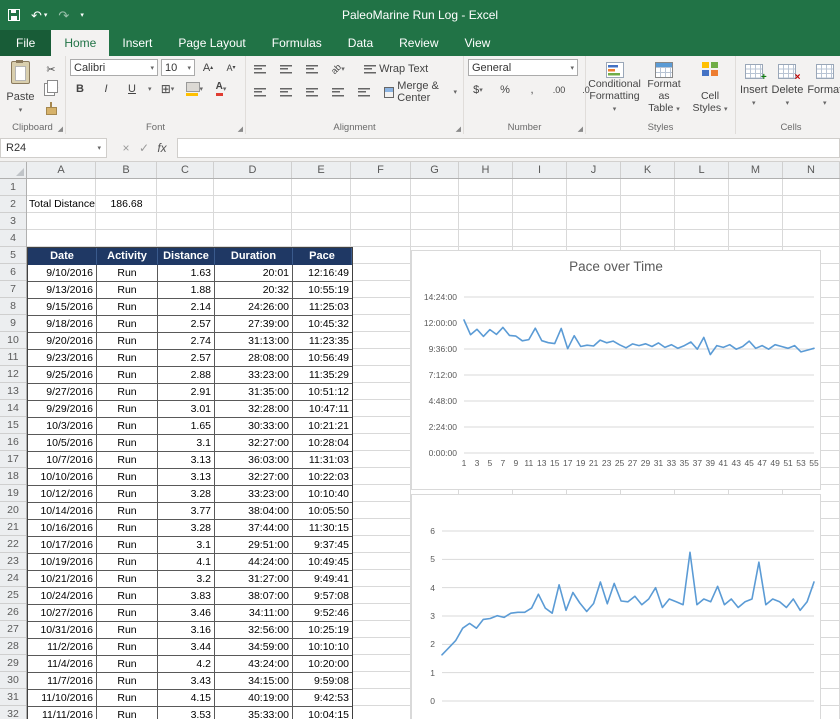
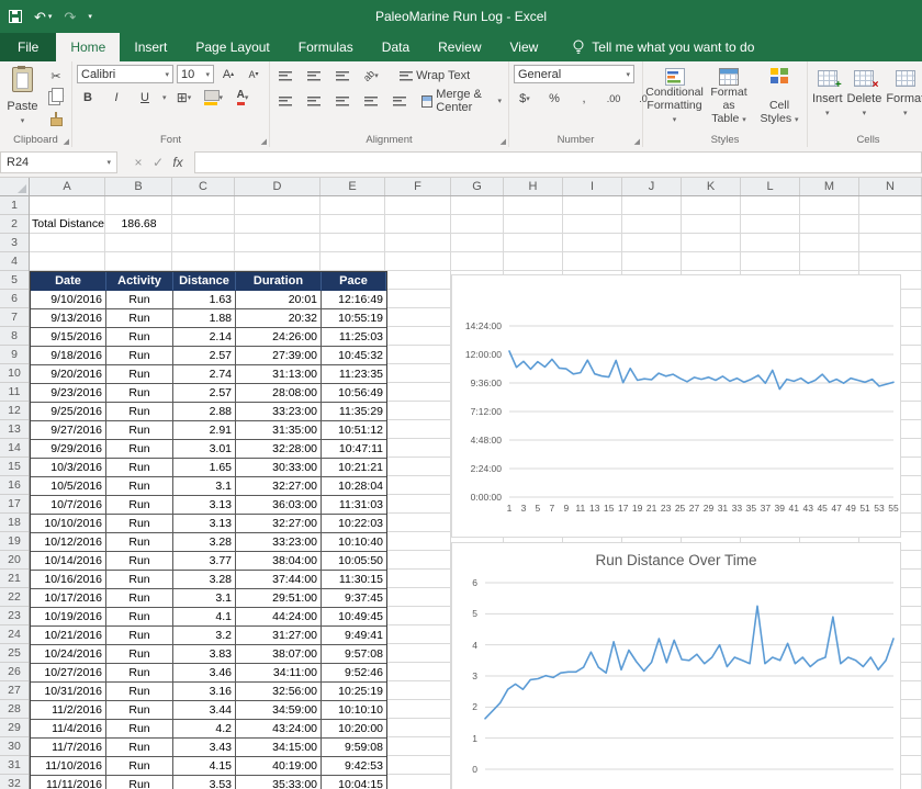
  ↶
  ↷
  PaleoMarine Run Log - Excel
  File
  Home
  Insert
  Page Layout
  Formulas
  Data
  Review
  View
+ Tell me what you want to do
  Paste
  ✂
  Clipboard
  Calibri
  10
  A
  A
  B
  I
  U
  ⊞
  A
  Font
  Wrap Text
  Merge & Center
  Alignment
  General
  $
  %
  ,
  .00
  .0
  Number
  Conditional
  Formatting
  Format as
  Table
  Cell
  Styles
  Styles
  +
  Insert
  ×
  Delete
  Forma
  Cells
  R24
  ×
  ✓
  fx
  A
  B
  C
  D
  E
  F
  G
  H
  I
  J
  K
  L
  M
  N
  1
  2
  3
  4
  5
  6
  7
  8
  9
  10
  11
  12
  13
  14
  15
  16
  17
  18
  19
  20
  21
  22
  23
  24
  25
  26
  27
  28
  29
  30
  31
  32
  Date
  Activity
  Distance
  Duration
  Pace
  9/10/2016
  Run
  1.63
  20:01
  12:16:49
  9/13/2016
  Run
  1.88
  20:32
  10:55:19
  9/15/2016
  Run
  2.14
  24:26:00
  11:25:03
  9/18/2016
  Run
  2.57
  27:39:00
  10:45:32
  9/20/2016
  Run
  2.74
  31:13:00
  11:23:35
  9/23/2016
  Run
  2.57
  28:08:00
  10:56:49
  9/25/2016
  Run
  2.88
  33:23:00
  11:35:29
  9/27/2016
  Run
  2.91
  31:35:00
  10:51:12
  9/29/2016
  Run
  3.01
  32:28:00
  10:47:11
  10/3/2016
  Run
  1.65
  30:33:00
  10:21:21
  10/5/2016
  Run
  3.1
  32:27:00
  10:28:04
  10/7/2016
  Run
  3.13
  36:03:00
  11:31:03
  10/10/2016
  Run
  3.13
  32:27:00
  10:22:03
  10/12/2016
  Run
  3.28
  33:23:00
  10:10:40
  10/14/2016
  Run
  3.77
  38:04:00
  10:05:50
  10/16/2016
  Run
  3.28
  37:44:00
  11:30:15
  10/17/2016
  Run
  3.1
  29:51:00
  9:37:45
  10/19/2016
  Run
  4.1
  44:24:00
  10:49:45
  10/21/2016
  Run
  3.2
  31:27:00
  9:49:41
  10/24/2016
  Run
  3.83
  38:07:00
  9:57:08
  10/27/2016
  Run
  3.46
  34:11:00
  9:52:46
  10/31/2016
  Run
  3.16
  32:56:00
  10:25:19
  11/2/2016
  Run
  3.44
  34:59:00
  10:10:10
  11/4/2016
  Run
  4.2
  43:24:00
  10:20:00
  11/7/2016
  Run
  3.43
  34:15:00
  9:59:08
  11/10/2016
  Run
  4.15
  40:19:00
  9:42:53
  11/11/2016
  Run
  3.53
  35:33:00
  10:04:15
- Pace over Time
  0:00:00
  2:24:00
  4:48:00
  7:12:00
  9:36:00
  12:00:00
  14:24:00
  1
  3
  5
  7
  9
  11
  13
  15
  17
  19
  21
  23
  25
  27
  29
  31
  33
  35
  37
  39
  41
  43
  45
  47
  49
  51
  53
  55
+ Run Distance Over Time
  0
  1
  2
  3
  4
  5
  6
  Total Distance
  186.68
